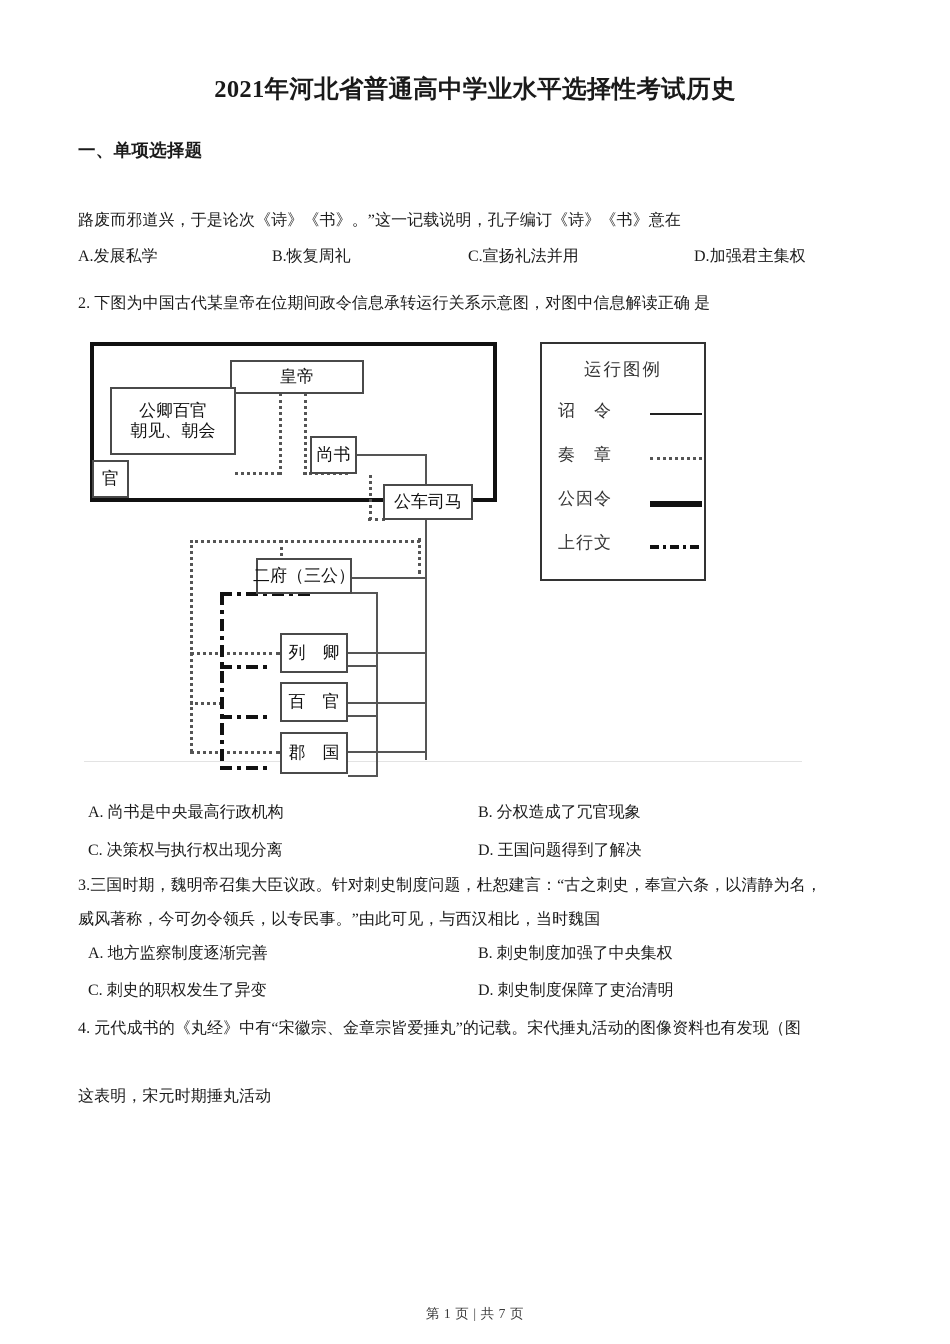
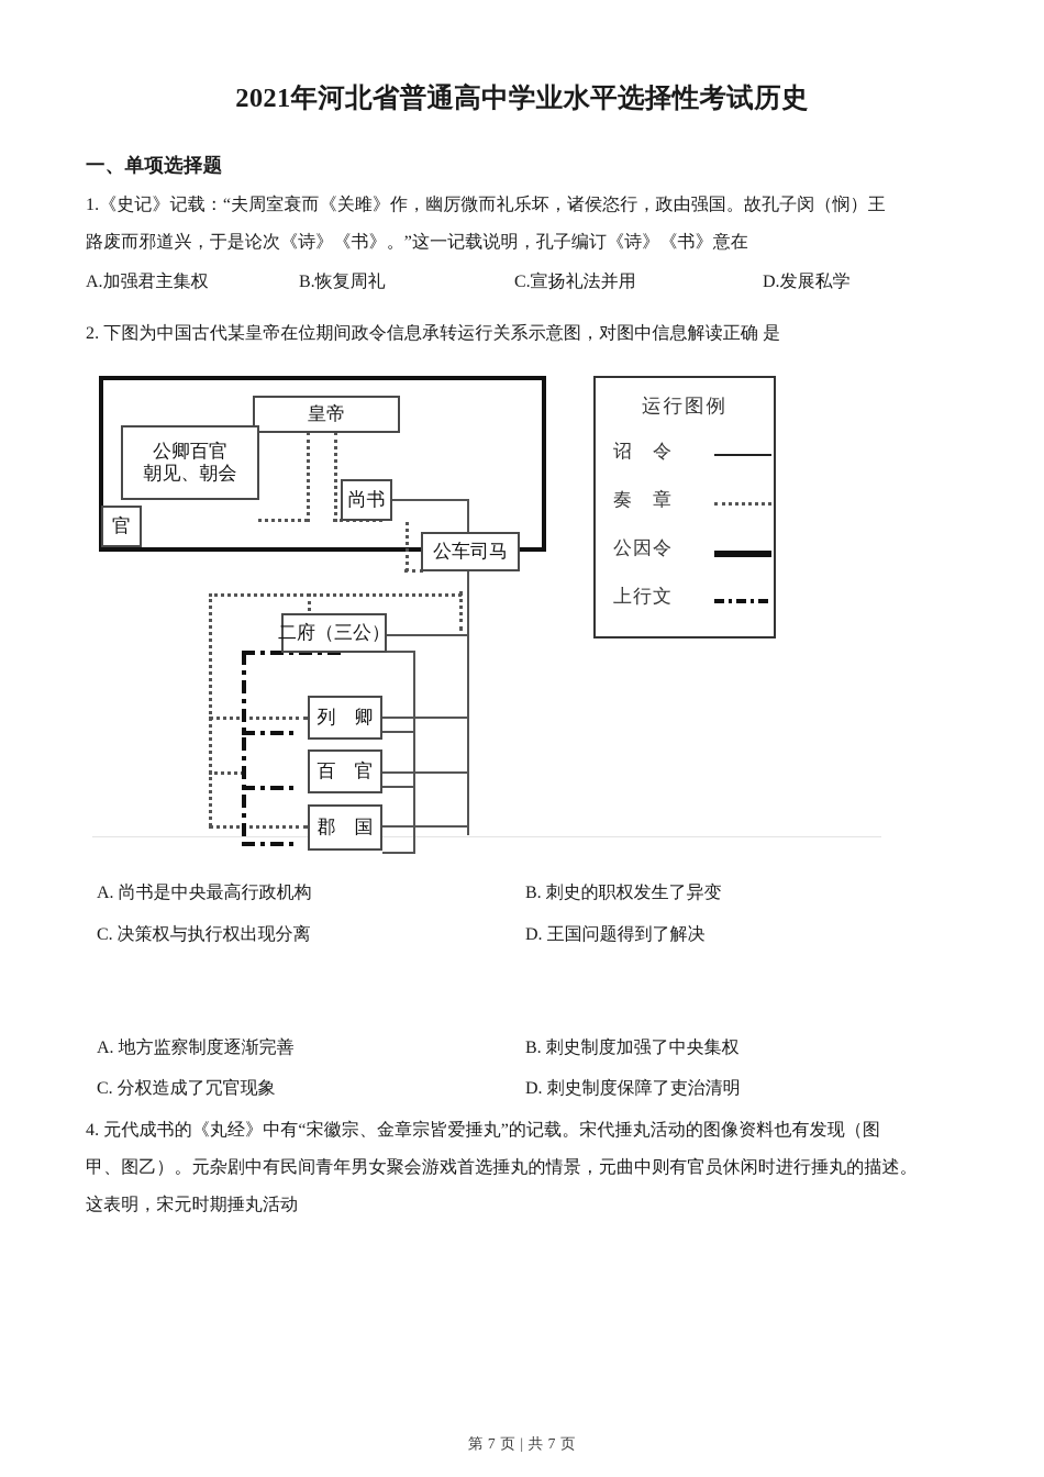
  2021年河北省普通高中学业水平选择性考试历史
  一、单项选择题
+ 1.《史记》记载：“夫周室衰而《关雎》作，幽厉微而礼乐坏，诸侯恣行，政由强国。故孔子闵（悯）王
  路废而邪道兴，于是论次《诗》《书》。”这一记载说明，孔子编订《诗》《书》意在
- A.发展私学
+ A.加强君主集权
  B.恢复周礼
  C.宣扬礼法并用
- D.加强君主集权
+ D.发展私学
  2. 下图为中国古代某皇帝在位期间政令信息承转运行关系示意图，对图中信息解读正确 是
  皇帝
  公卿百官
  朝见、朝会
  官
  尚书
  公车司马
  二府（三公）
  列 卿
  百 官
  郡 国
  运行图例
  诏 令
  奏 章
  公因令
  上行文
  A. 尚书是中央最高行政机构
- B. 分权造成了冗官现象
+ B. 刺史的职权发生了异变
  C. 决策权与执行权出现分离
  D. 王国问题得到了解决
- 3.三国时期，魏明帝召集大臣议政。针对刺史制度问题，杜恕建言：“古之刺史，奉宣六条，以清静为名，
- 威风著称，今可勿令领兵，以专民事。”由此可见，与西汉相比，当时魏国
  A. 地方监察制度逐渐完善
  B. 刺史制度加强了中央集权
- C. 刺史的职权发生了异变
+ C. 分权造成了冗官现象
  D. 刺史制度保障了吏治清明
  4. 元代成书的《丸经》中有“宋徽宗、金章宗皆爱捶丸”的记载。宋代捶丸活动的图像资料也有发现（图
+ 甲、图乙）。元杂剧中有民间青年男女聚会游戏首选捶丸的情景，元曲中则有官员休闲时进行捶丸的描述。
  这表明，宋元时期捶丸活动
- 第 1 页 | 共 7 页
+ 第 7 页 | 共 7 页
